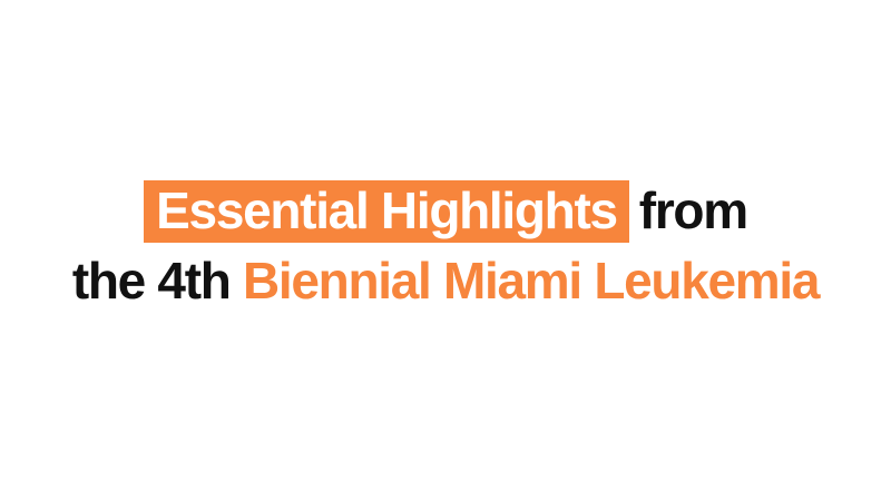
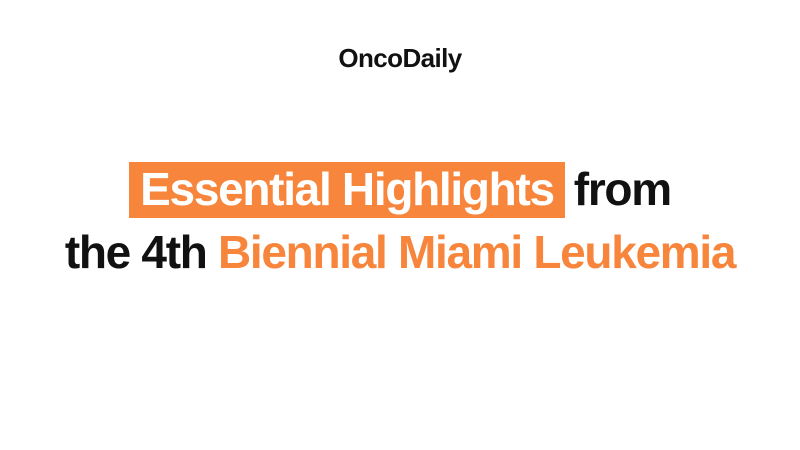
+ OncoDaily
  Essential Highlights from
  the 4th Biennial Miami Leukemia
